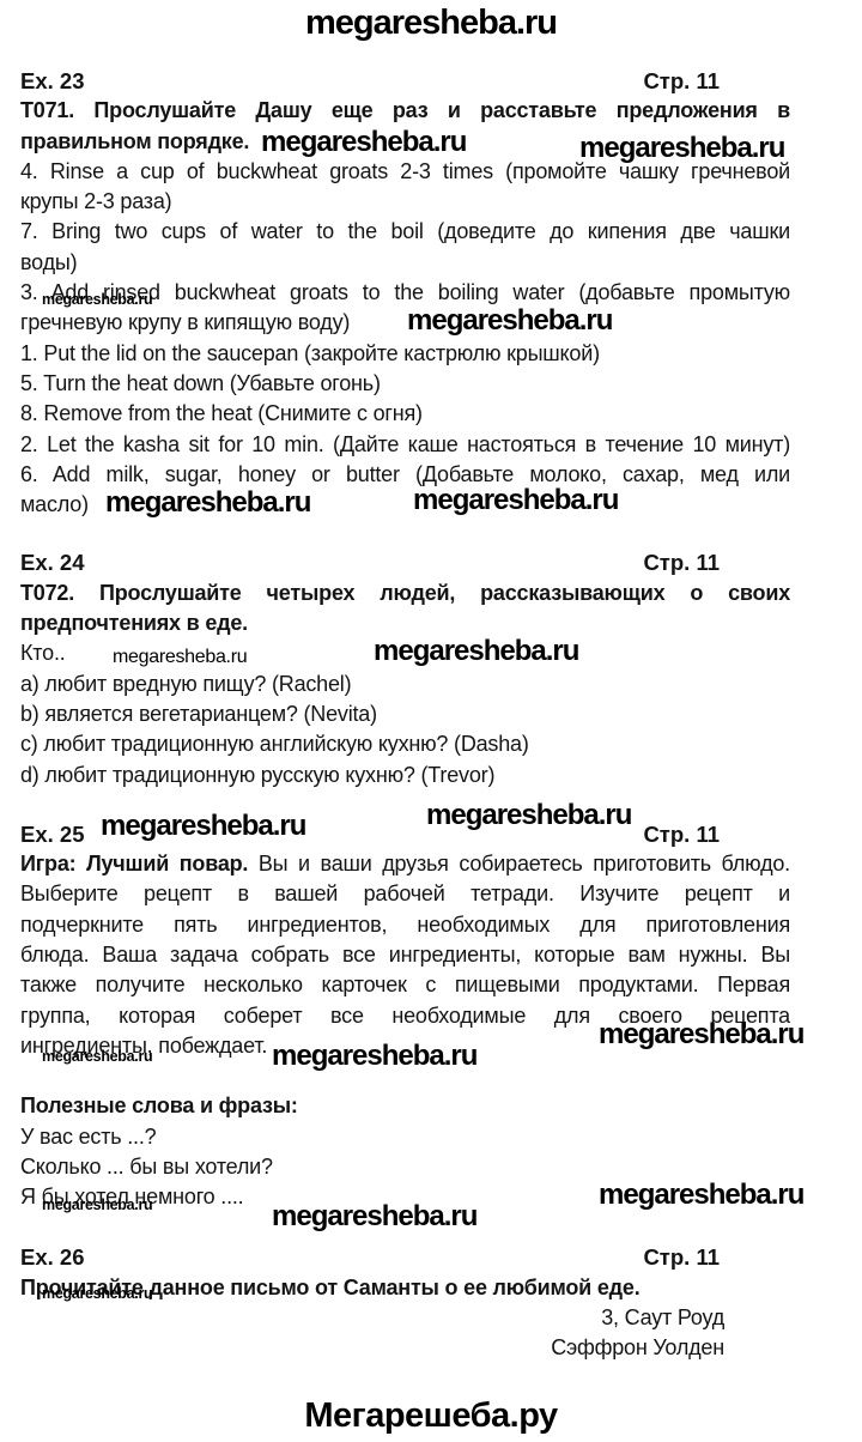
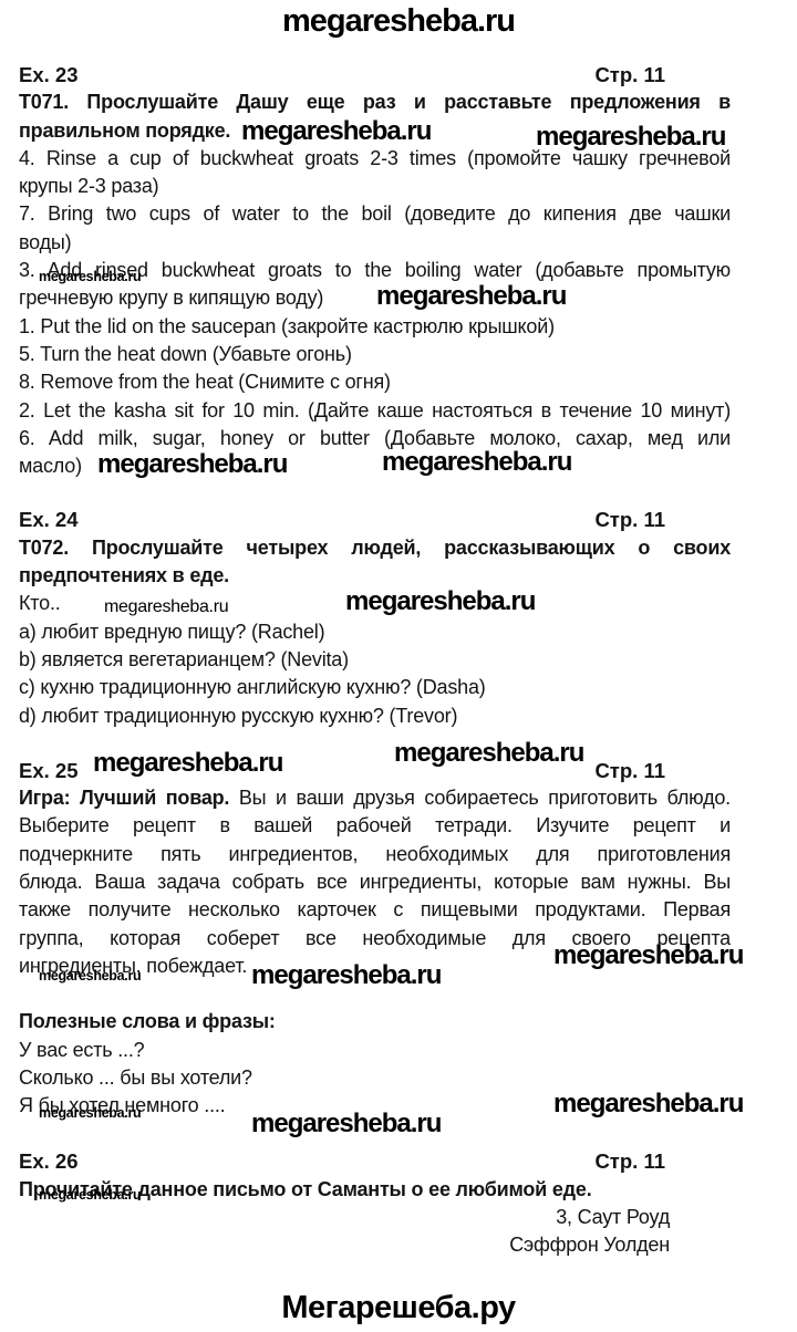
  megaresheba.ru
  Ex. 23
  Стр. 11
  Т071. Прослушайте Дашу еще раз и расставьте предложения в
  правильном порядке.
  4. Rinse a cup of buckwheat groats 2-3 times (промойте чашку гречневой
  крупы 2-3 раза)
  7. Bring two cups of water to the boil (доведите до кипения две чашки
  воды)
  3. Add rinsed buckwheat groats to the boiling water (добавьте промытую
  гречневую крупу в кипящую воду)
  1. Put the lid on the saucepan (закройте кастрюлю крышкой)
  5. Turn the heat down (Убавьте огонь)
  8. Remove from the heat (Снимите с огня)
  2. Let the kasha sit for 10 min. (Дайте каше настояться в течение 10 минут)
  6. Add milk, sugar, honey or butter (Добавьте молоко, сахар, мед или
  масло)
  Ex. 24
  Стр. 11
  Т072. Прослушайте четырех людей, рассказывающих о своих
  предпочтениях в еде.
  Кто..
  a) любит вредную пищу? (Rachel)
  b) является вегетарианцем? (Nevita)
- c) любит традиционную английскую кухню? (Dasha)
+ c) кухню традиционную английскую кухню? (Dasha)
  d) любит традиционную русскую кухню? (Trevor)
  Ex. 25
  Стр. 11
  Игра: Лучший повар. Вы и ваши друзья собираетесь приготовить блюдо.
  Выберите рецепт в вашей рабочей тетради. Изучите рецепт и
  подчеркните пять ингредиентов, необходимых для приготовления
  блюда. Ваша задача собрать все ингредиенты, которые вам нужны. Вы
  также получите несколько карточек с пищевыми продуктами. Первая
  группа, которая соберет все необходимые для своего рецепта
  ингредиенты, побеждает.
  Полезные слова и фразы:
  У вас есть ...?
  Сколько ... бы вы хотели?
  Я бы хотел немного ....
  Ex. 26
  Стр. 11
  Прочитайте данное письмо от Саманты о ее любимой еде.
  3, Саут Роуд
  Сэффрон Уолден
  megaresheba.ru
  megaresheba.ru
  megaresheba.ru
  megaresheba.ru
  megaresheba.ru
  megaresheba.ru
  megaresheba.ru
  megaresheba.ru
  megaresheba.ru
  megaresheba.ru
  megaresheba.ru
  megaresheba.ru
  megaresheba.ru
  megaresheba.ru
  megaresheba.ru
  megaresheba.ru
  megaresheba.ru
  Мегарешеба.ру
